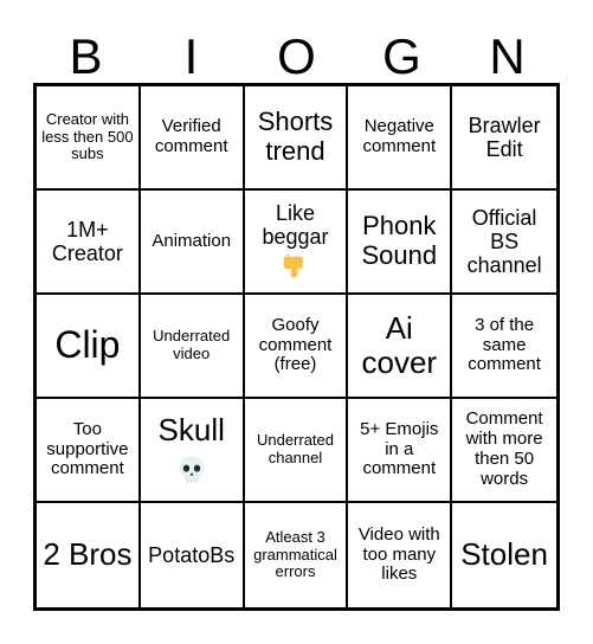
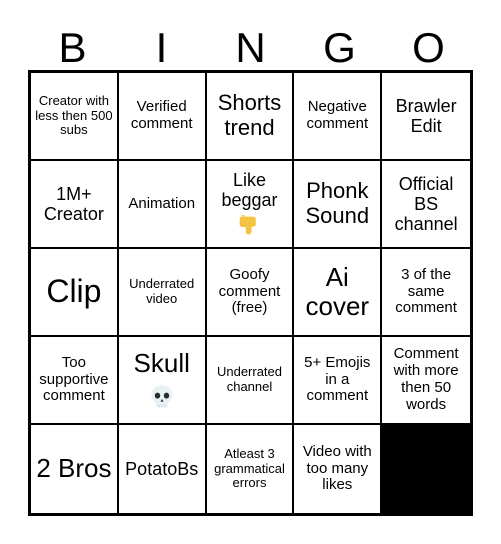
  B
  I
- O
+ N
  G
- N
+ O
  Creator with less then 500 subs
  Verified comment
  Shorts trend
  Negative comment
  Brawler Edit
  1M+ Creator
  Animation
  Like beggar
  Phonk Sound
  Official BS channel
  Clip
  Underrated video
  Goofy comment (free)
  Ai cover
  3 of the same comment
  Too supportive comment
  Skull
  Underrated channel
  5+ Emojis in a comment
  Comment with more then 50 words
  2 Bros
  PotatoBs
  Atleast 3 grammatical errors
  Video with too many likes
- Stolen
